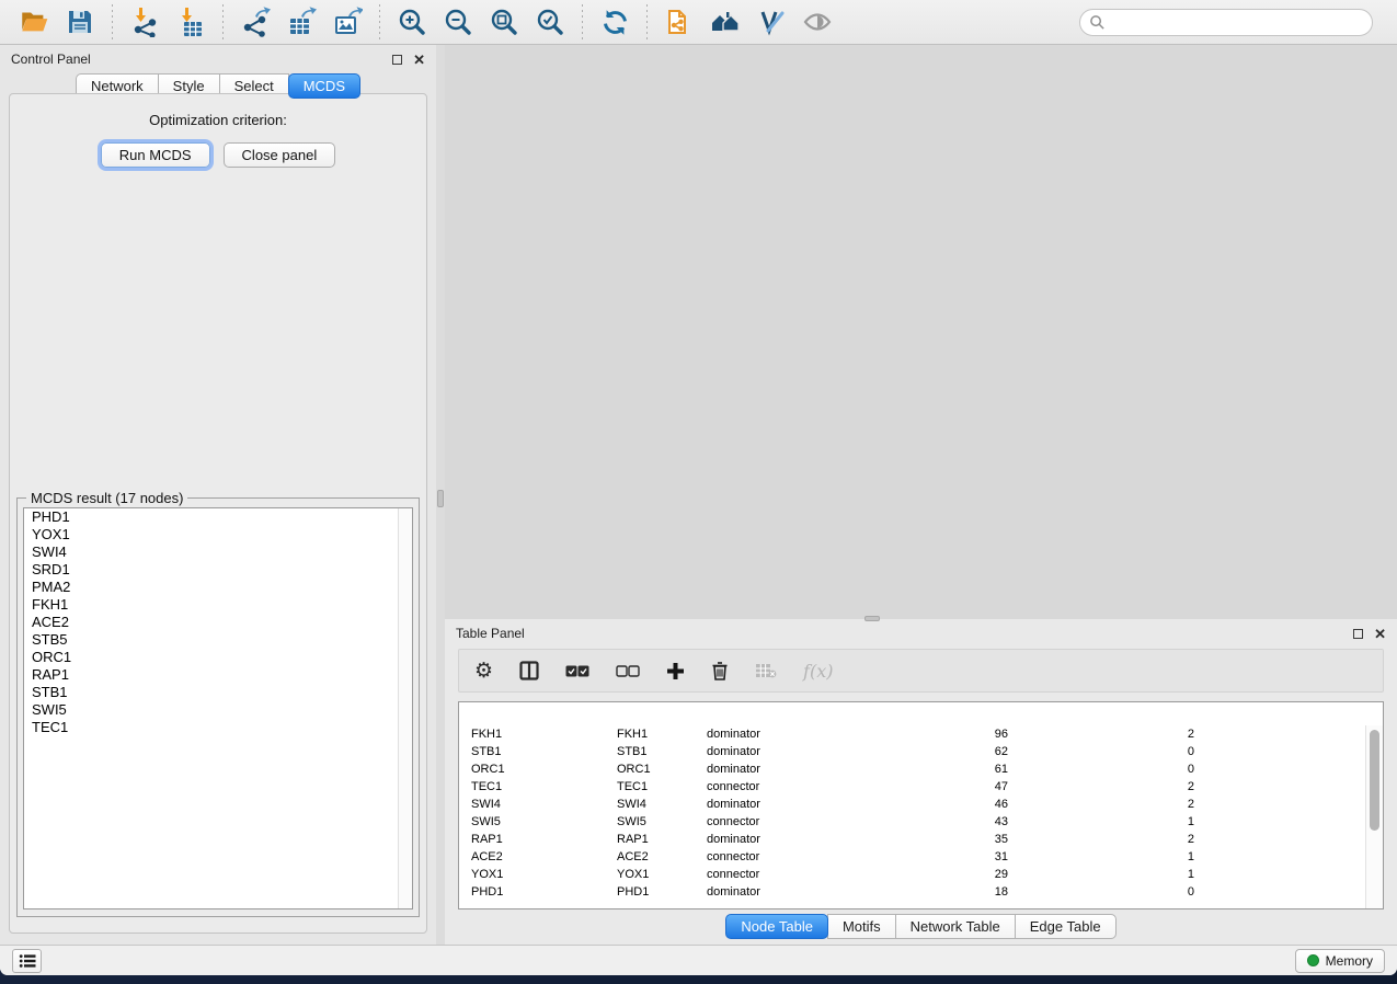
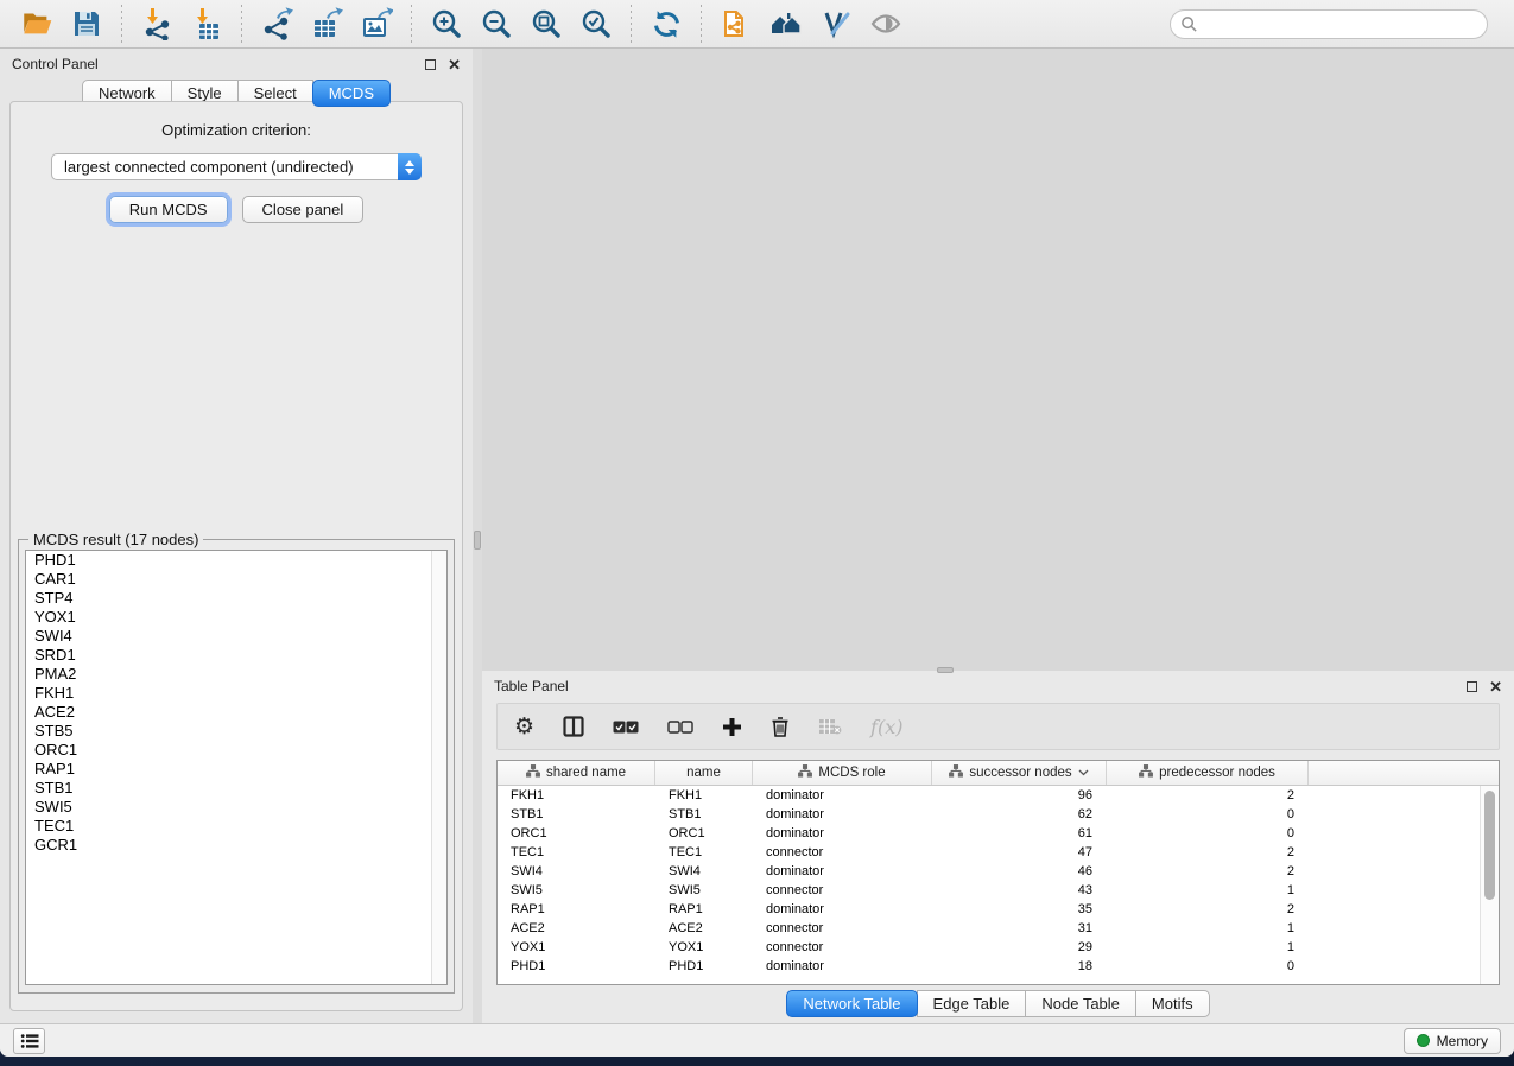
  Control Panel
  ✕
  Network
  Style
  Select
  MCDS
  Optimization criterion:
+ largest connected component (undirected)
  Run MCDS
  Close panel
  MCDS result (17 nodes)
  PHD1
+ CAR1
+ STP4
  YOX1
  SWI4
  SRD1
  PMA2
  FKH1
  ACE2
  STB5
  ORC1
  RAP1
  STB1
  SWI5
  TEC1
+ GCR1
  Table Panel
  ✕
  ⚙
  f(x)
+ shared name
+ name
+ MCDS role
+ successor nodes
+ predecessor nodes
  FKH1
  FKH1
  dominator
  96
  2
  STB1
  STB1
  dominator
  62
  0
  ORC1
  ORC1
  dominator
  61
  0
  TEC1
  TEC1
  connector
  47
  2
  SWI4
  SWI4
  dominator
  46
  2
  SWI5
  SWI5
  connector
  43
  1
  RAP1
  RAP1
  dominator
  35
  2
  ACE2
  ACE2
  connector
  31
  1
  YOX1
  YOX1
  connector
  29
  1
  PHD1
  PHD1
  dominator
  18
  0
- Node Table
+ Network Table
- Motifs
+ Edge Table
- Network Table
+ Node Table
- Edge Table
+ Motifs
  Memory
